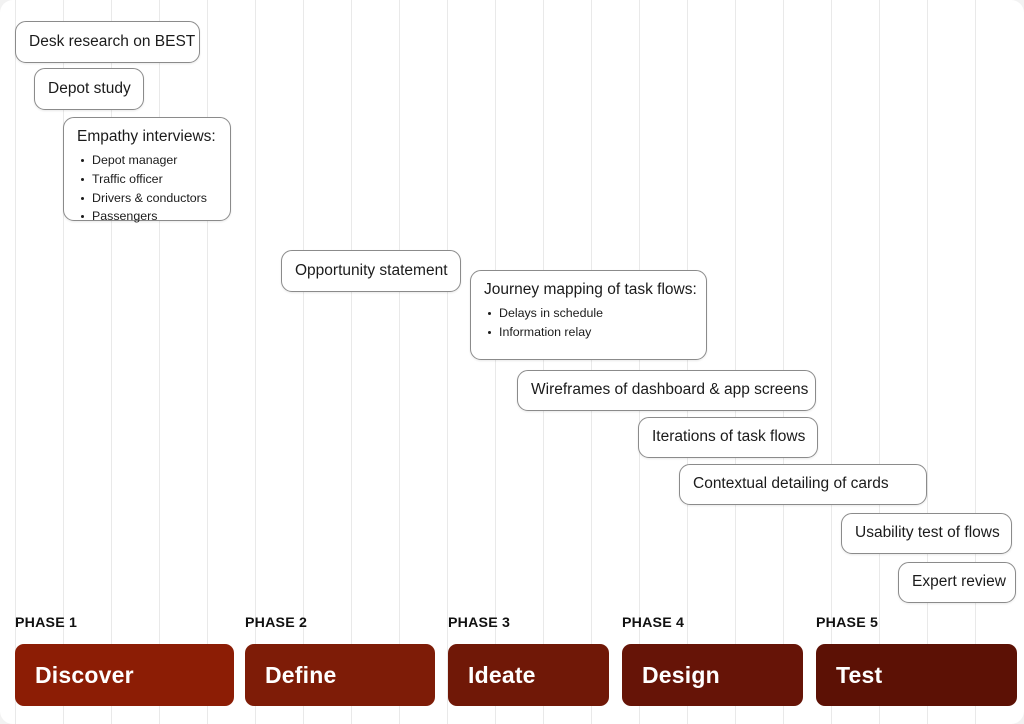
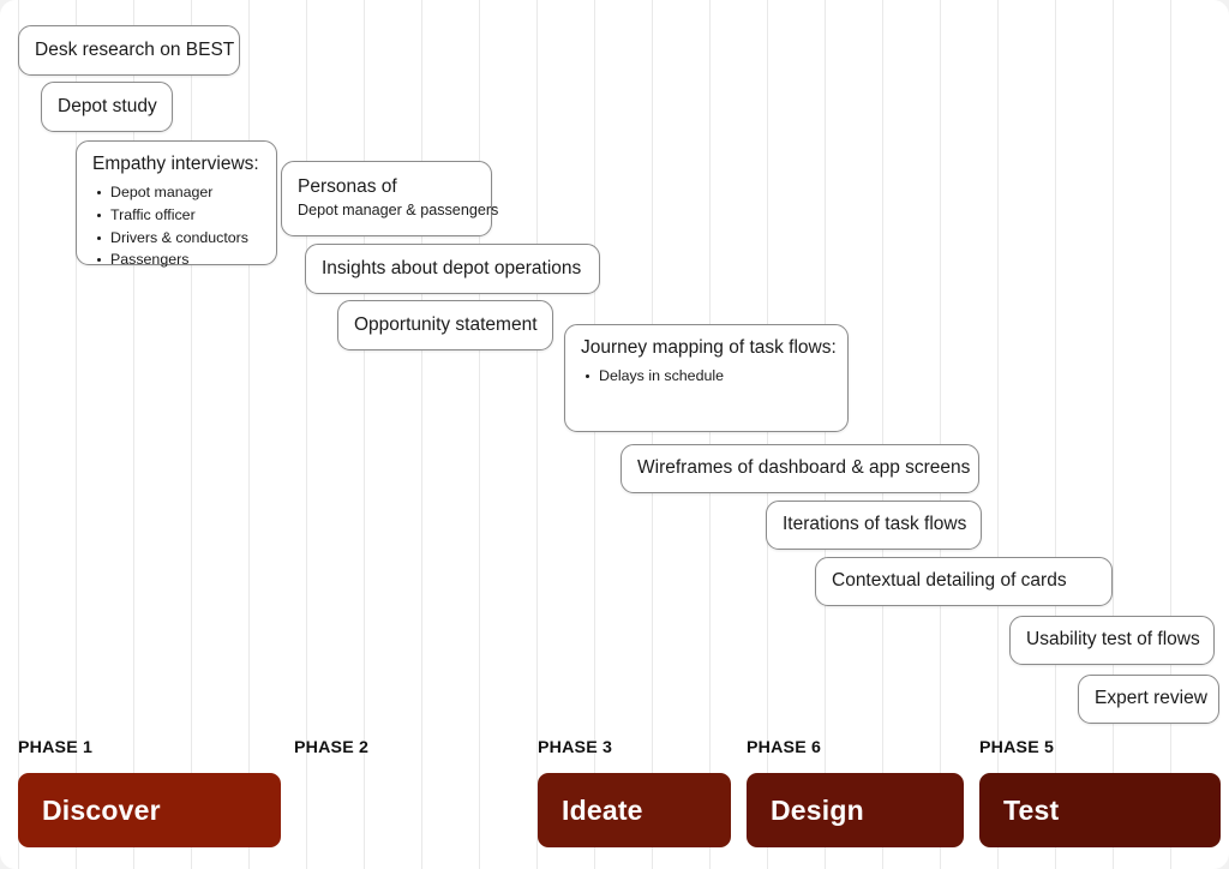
  Desk research on BEST
  Depot study
  Empathy interviews:
  Depot manager
  Traffic officer
  Drivers & conductors
  Passengers
+ Personas of
+ Depot manager & passengers
+ Insights about depot operations
  Opportunity statement
  Journey mapping of task flows:
  Delays in schedule
- Information relay
  Wireframes of dashboard & app screens
  Iterations of task flows
  Contextual detailing of cards
  Usability test of flows
  Expert review
  PHASE 1
  Discover
  PHASE 2
- Define
  PHASE 3
  Ideate
- PHASE 4
+ PHASE 6
  Design
  PHASE 5
  Test
